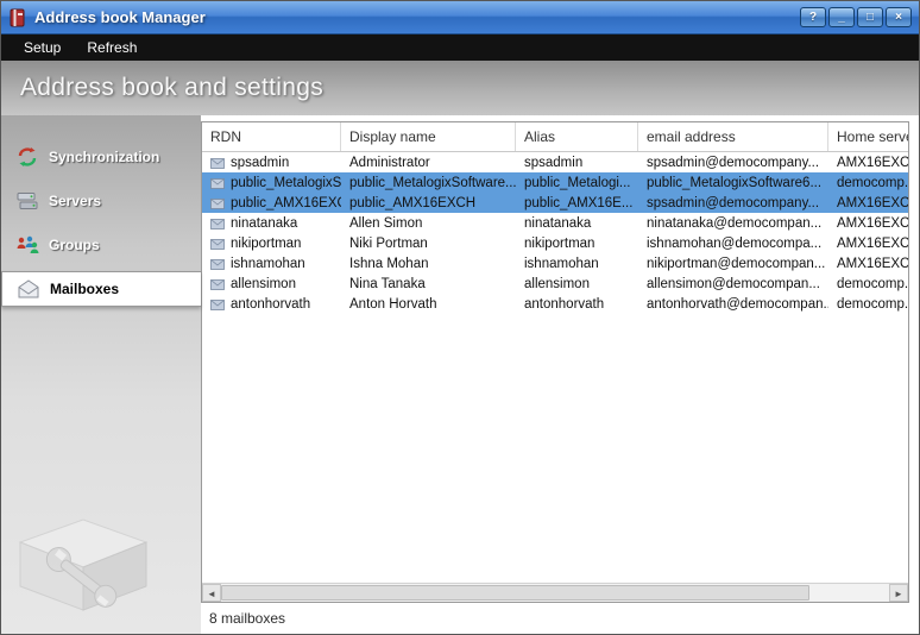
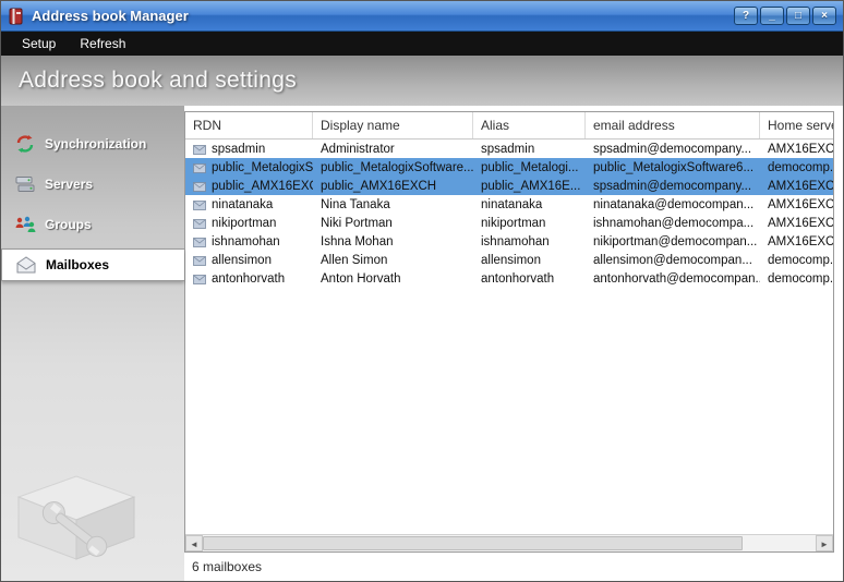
  Address book Manager
  ?
  _
  □
  ×
  Setup
  Refresh
  Address book and settings
  Synchronization
  Servers
  Groups
  Mailboxes
  RDN
  Display name
  Alias
  email address
  Home serv
  spsadmin
  Administrator
  spsadmin
  spsadmin@democompany...
  AMX16EXC
  public_MetalogixS
  public_MetalogixSoftware...
  public_Metalogi...
  public_MetalogixSoftware6...
  democomp.
  public_AMX16EX
  public_AMX16EXCH
  public_AMX16E...
  spsadmin@democompany...
  AMX16EXC
  ninatanaka
- Allen Simon
+ Nina Tanaka
  ninatanaka
  ninatanaka@democompan...
  AMX16EXC
  nikiportman
  Niki Portman
  nikiportman
  ishnamohan@democompa...
  AMX16EXC
  ishnamohan
  Ishna Mohan
  ishnamohan
  nikiportman@democompan...
  AMX16EXC
  allensimon
- Nina Tanaka
+ Allen Simon
  allensimon
  allensimon@democompan...
  democomp.
  antonhorvath
  Anton Horvath
  antonhorvath
  antonhorvath@democompan.
  democomp.
  ◄
  ►
- 8 mailboxes
+ 6 mailboxes
